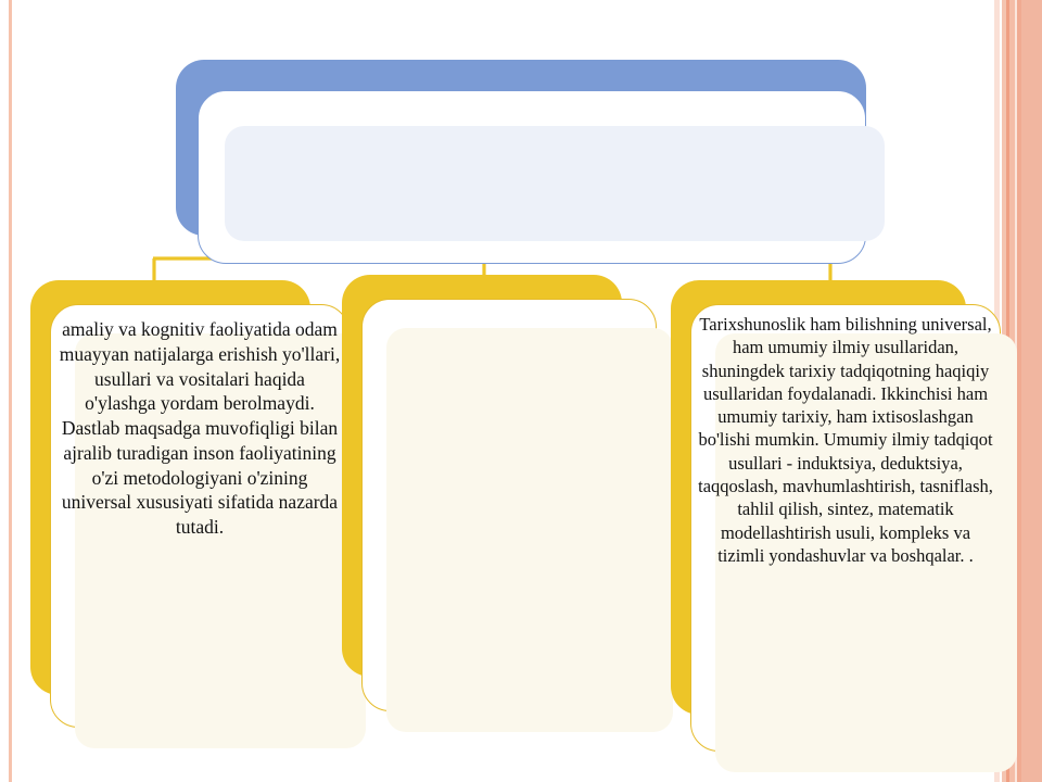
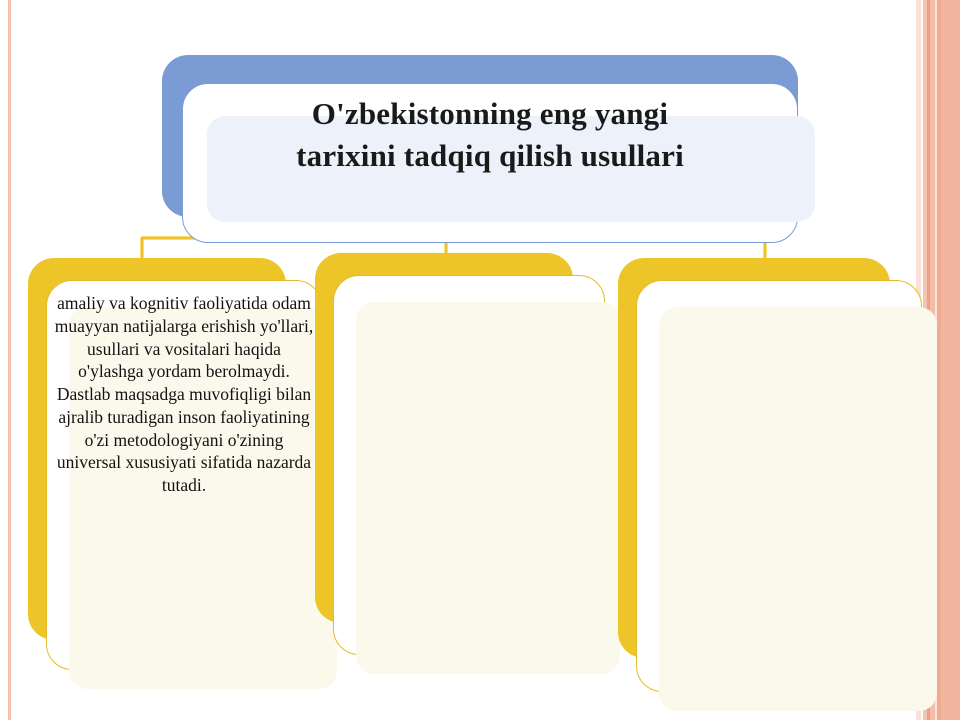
+ O'zbekistonning eng yangi
+ tarixini tadqiq qilish usullari
  amaliy va kognitiv faoliyatida odam muayyan natijalarga erishish yo'llari, usullari va vositalari haqida o'ylashga yordam berolmaydi. Dastlab maqsadga muvofiqligi bilan ajralib turadigan inson faoliyatining o'zi metodologiyani o'zining universal xususiyati sifatida nazarda tutadi.
- Tarixshunoslik ham bilishning universal, ham umumiy ilmiy usullaridan, shuningdek tarixiy tadqiqotning haqiqiy usullaridan foydalanadi. Ikkinchisi ham umumiy tarixiy, ham ixtisoslashgan bo'lishi mumkin. Umumiy ilmiy tadqiqot usullari - induktsiya, deduktsiya, taqqoslash, mavhumlashtirish, tasniflash, tahlil qilish, sintez, matematik modellashtirish usuli, kompleks va tizimli yondashuvlar va boshqalar. .
